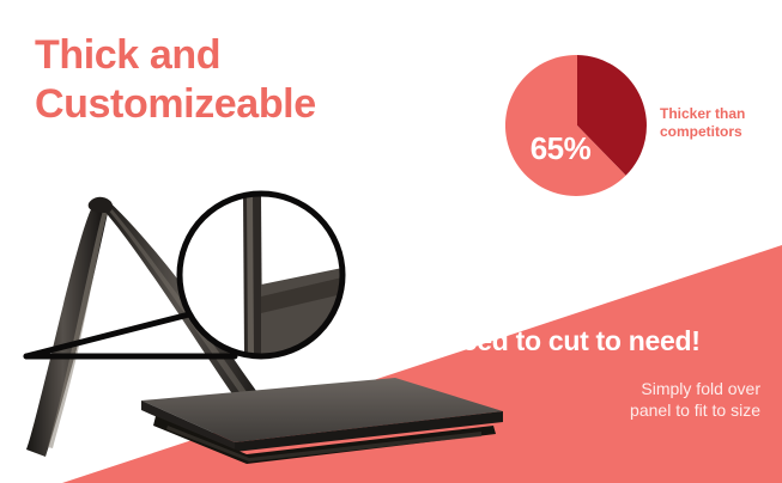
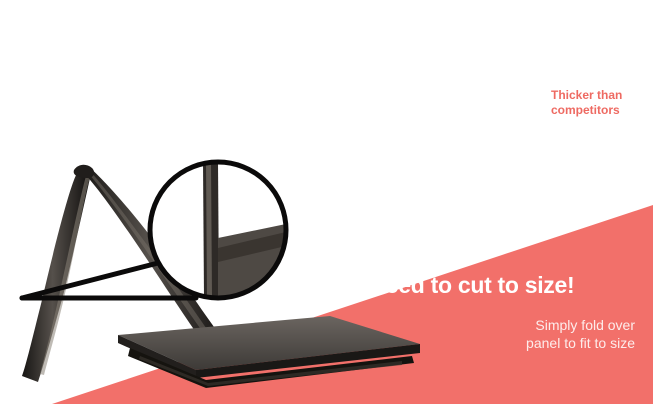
- Thick and
- Customizeable
- 65%
  Thicker than
  competitors
- Noneed to cut to need!
+ Noneed to cut to size!
  Simply fold over
  panel to fit to size
